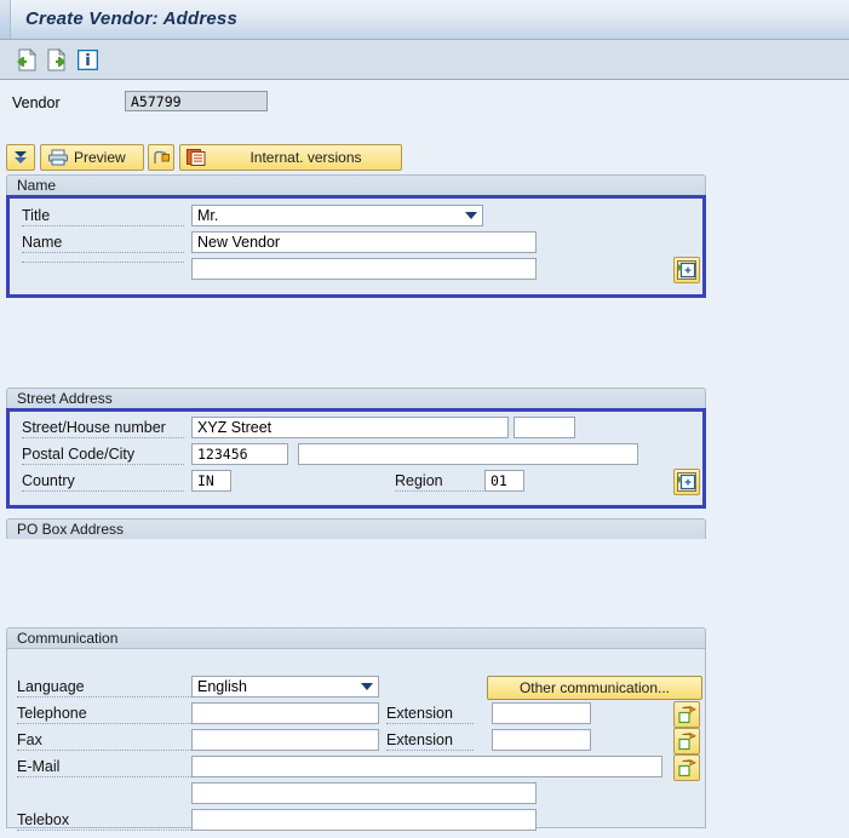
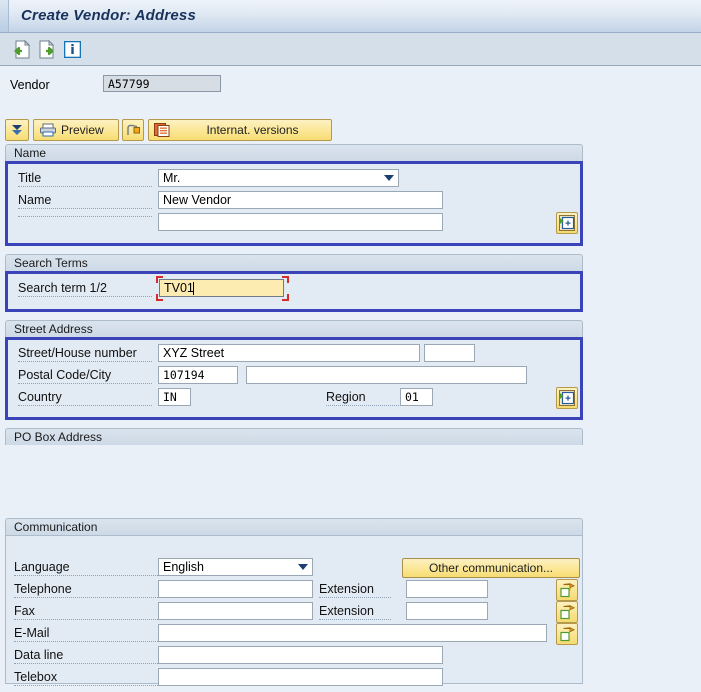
  Create Vendor: Address
  Vendor
  A57799
  Preview
  Internat. versions
  Name
  Title
  Mr.
  Name
  New Vendor
+ Search Terms
+ Search term 1/2
+ TV01
  Street Address
  Street/House number
  XYZ Street
  Postal Code/City
- 123456
+ 107194
  Country
  IN
  Region
  01
  PO Box Address
  Communication
  Language
  English
  Other communication...
  Telephone
  Extension
  Fax
  Extension
  E-Mail
+ Data line
  Telebox
